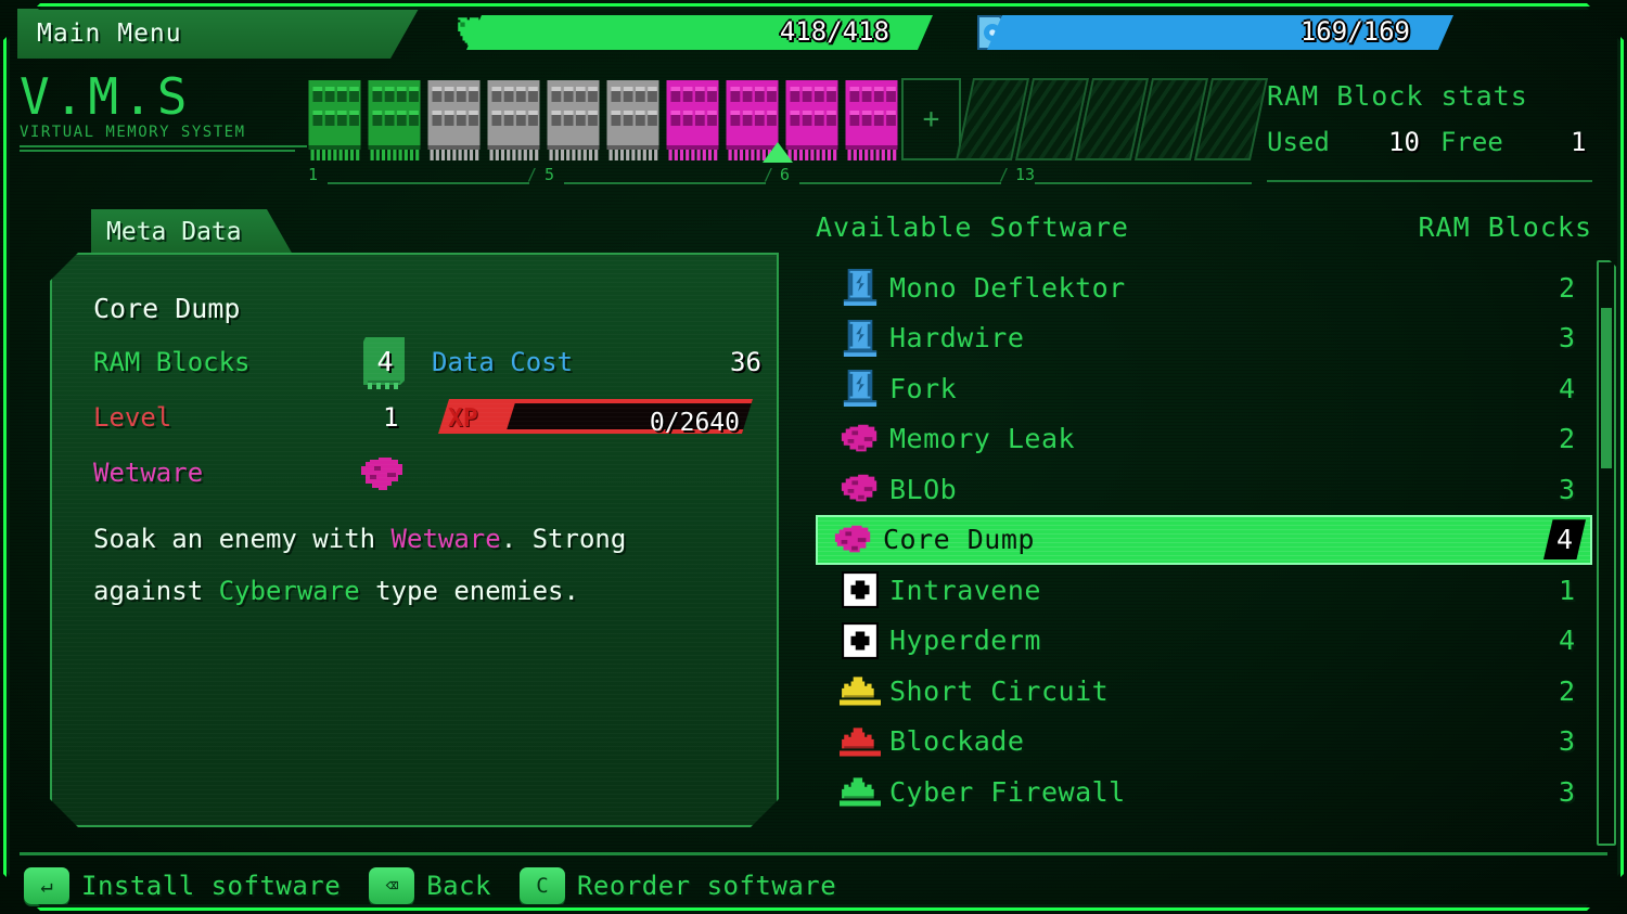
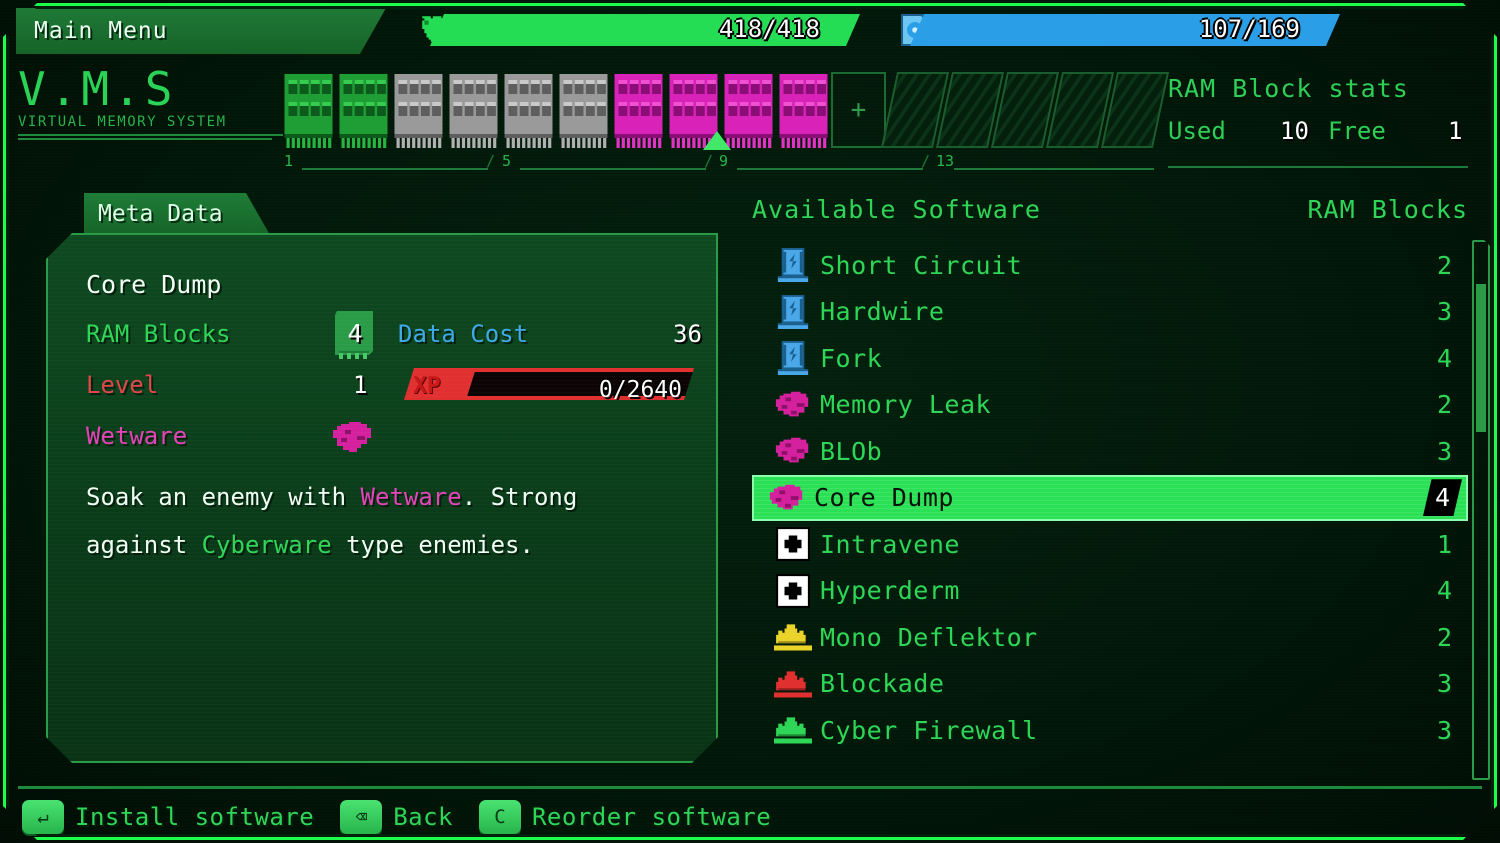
  Main Menu
  418/418
- 169/169
+ 107/169
  V.M.S
  VIRTUAL MEMORY SYSTEM
  +
  1
  /
  5
  /
- 6
+ 9
  /
  13
  RAM Block stats
  Used
  10
  Free
  1
  Meta Data
  Available Software
  RAM Blocks
- Mono Deflektor
+ Short Circuit
  2
  Hardwire
  3
  Fork
  4
  Memory Leak
  2
  BLOb
  3
  Core Dump
  4
  Intravene
  1
  Hyperderm
  4
- Short Circuit
+ Mono Deflektor
  2
  Blockade
  3
  Cyber Firewall
  3
  ↵
  Install software
  ⌫
  Back
  C
  Reorder software
